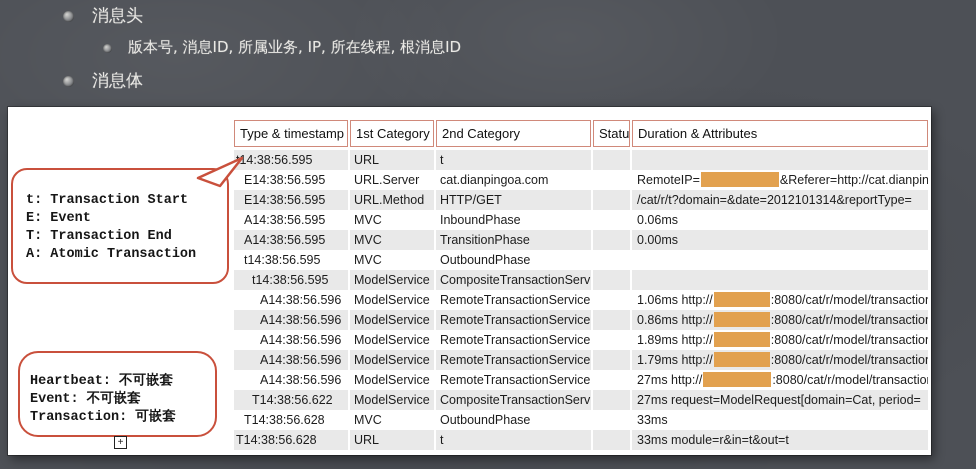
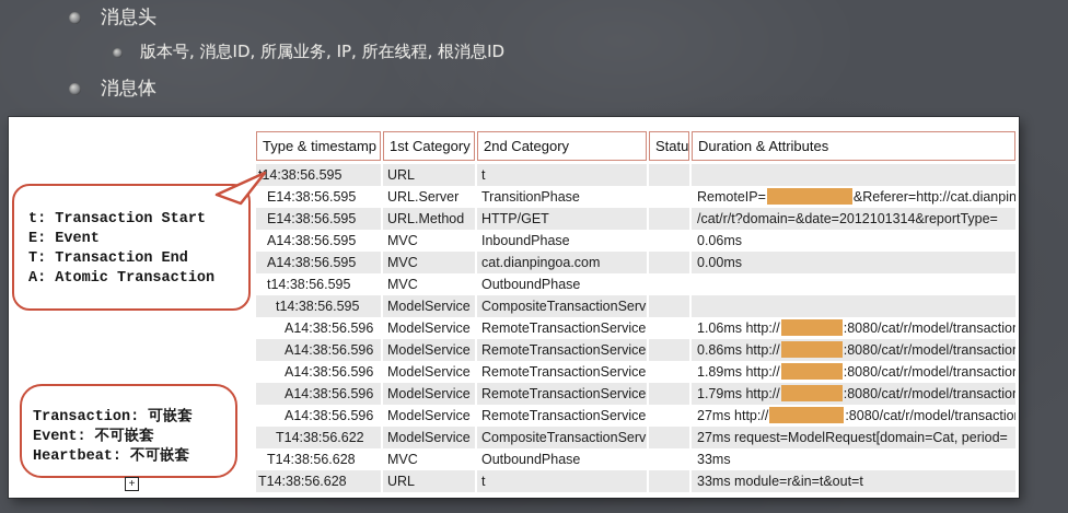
  消息头
  版本号, 消息ID, 所属业务, IP, 所在线程, 根消息ID
  消息体
  Type & timestamp
  1st Category
  2nd Category
  Statu
  Duration & Attributes
  14:38:56.595
  URL
  t
  E14:38:56.595
  URL.Server
- cat.dianpingoa.com
+ TransitionPhase
  RemoteIP= &Referer=http://cat.dianpin
  E14:38:56.595
  URL.Method
  HTTP/GET
  /cat/r/t?domain=&date=2012101314&reportType=
  A14:38:56.595
  MVC
  InboundPhase
  0.06ms
  A14:38:56.595
  MVC
- TransitionPhase
+ cat.dianpingoa.com
  0.00ms
  t14:38:56.595
  MVC
  OutboundPhase
  t14:38:56.595
  ModelService
  CompositeTransactionServ
  A14:38:56.596
  ModelService
  RemoteTransactionService
  1.06ms http:// :8080/cat/r/model/transactio
  A14:38:56.596
  ModelService
  RemoteTransactionService
  0.86ms http:// :8080/cat/r/model/transactio
  A14:38:56.596
  ModelService
  RemoteTransactionService
  1.89ms http:// :8080/cat/r/model/transactio
  A14:38:56.596
  ModelService
  RemoteTransactionService
  1.79ms http:// :8080/cat/r/model/transactio
  A14:38:56.596
  ModelService
  RemoteTransactionService
  27ms http:// :8080/cat/r/model/transactio
  T14:38:56.622
  ModelService
  CompositeTransactionServ
  27ms request=ModelRequest[domain=Cat, period=
  T14:38:56.628
  MVC
  OutboundPhase
  33ms
  T14:38:56.628
  URL
  t
  33ms module=r&in=t&out=t
  t: Transaction Start
  E: Event
  T: Transaction End
  A: Atomic Transaction
- Heartbeat: 不可嵌套
+ Transaction: 可嵌套
  Event: 不可嵌套
- Transaction: 可嵌套
+ Heartbeat: 不可嵌套
